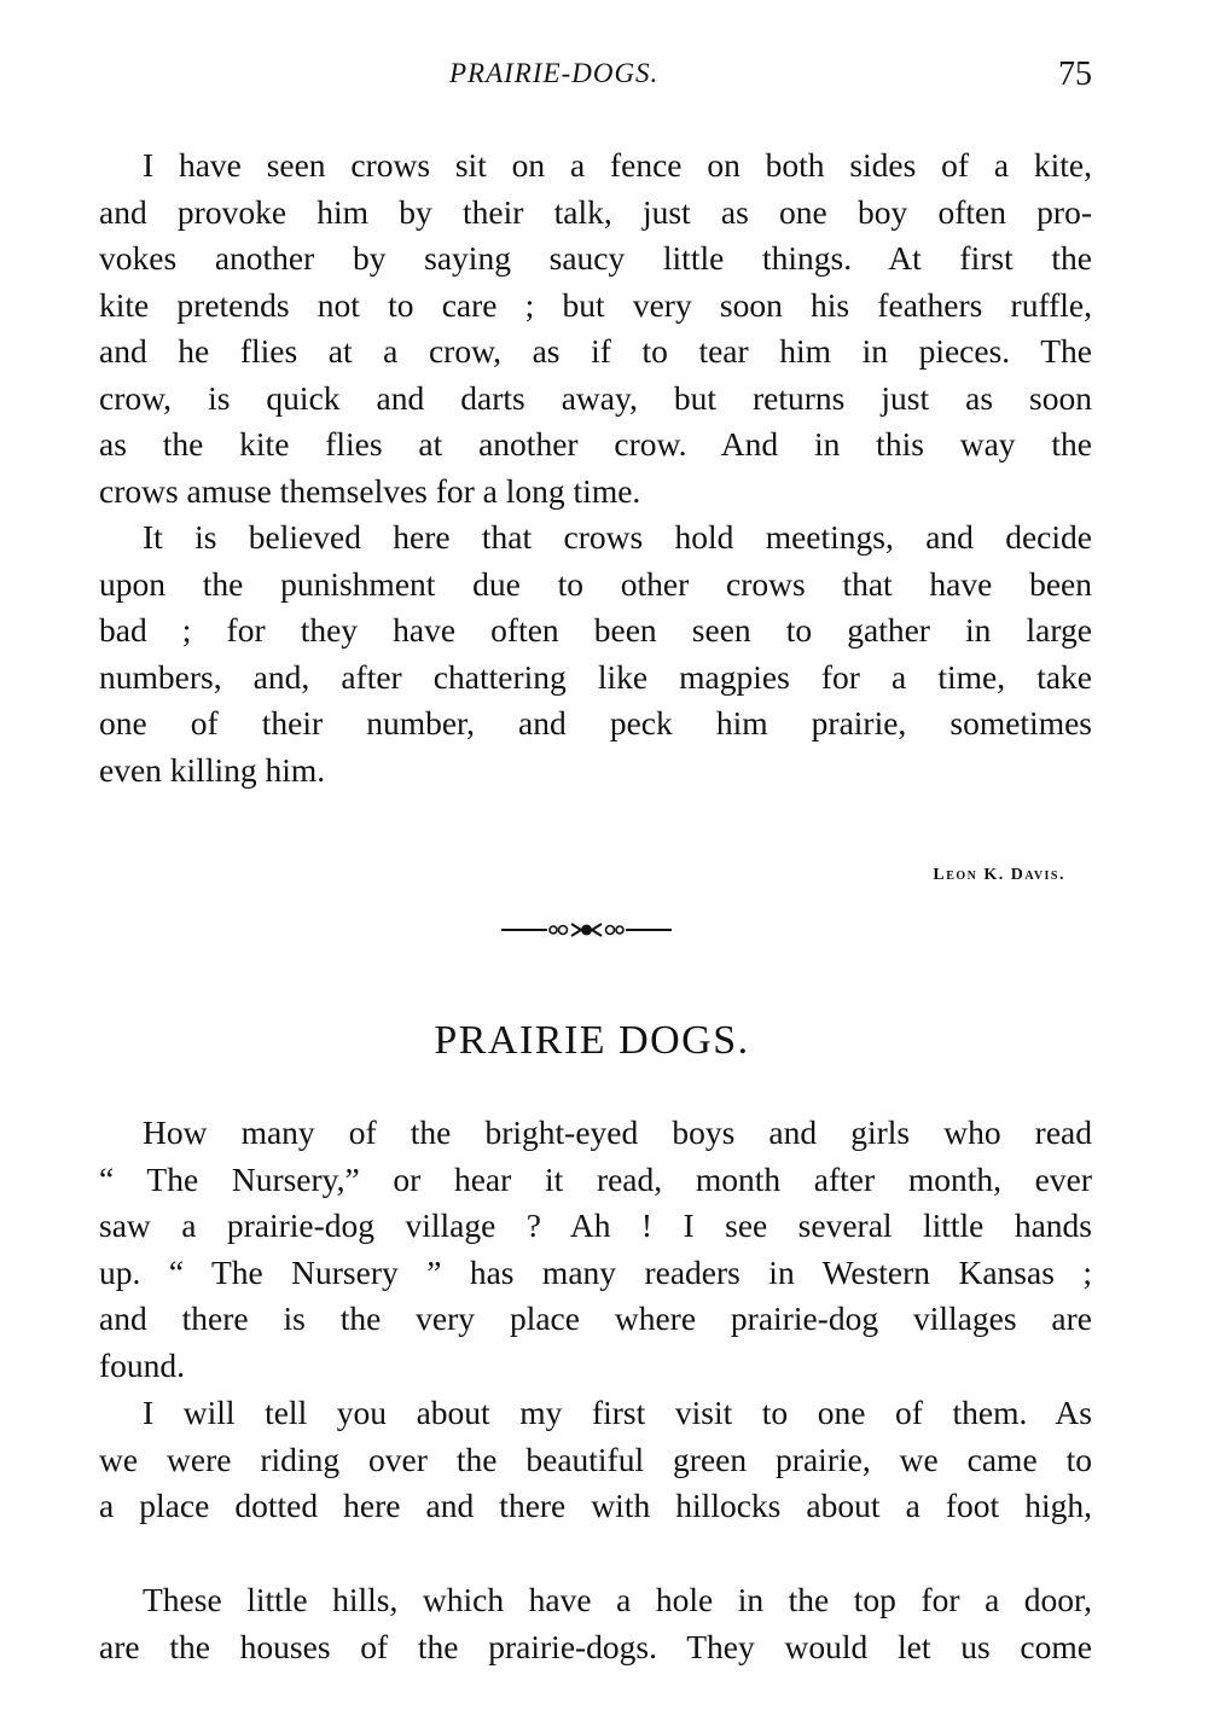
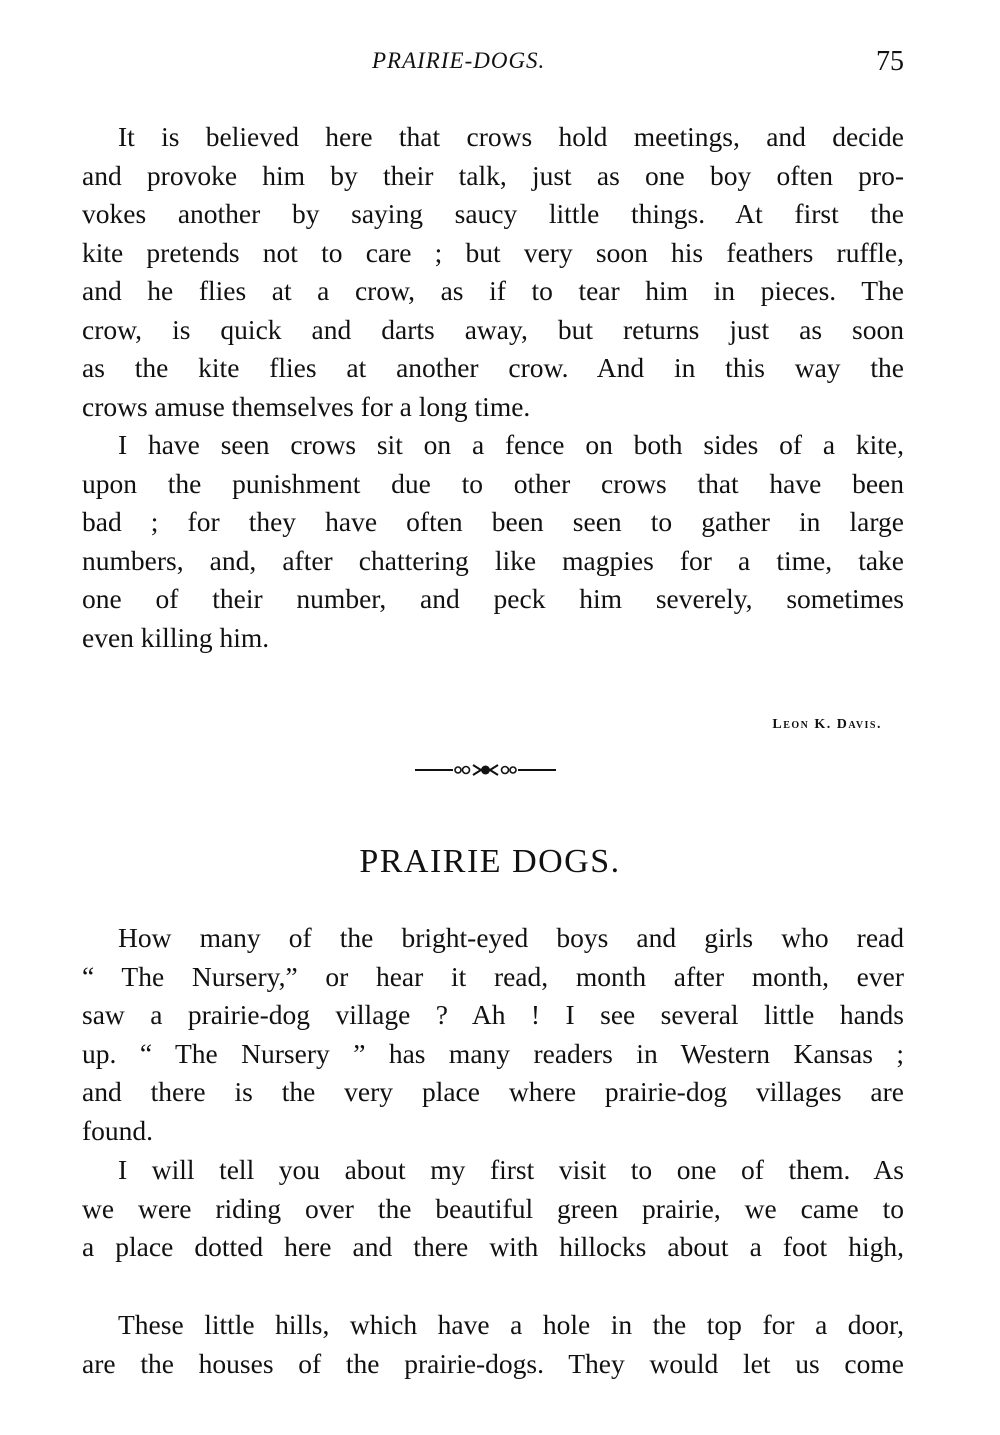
  PRAIRIE-DOGS.
  75
- I have seen crows sit on a fence on both sides of a kite,
+ It is believed here that crows hold meetings, and decide
  and provoke him by their talk, just as one boy often pro-
  vokes another by saying saucy little things. At first the
  kite pretends not to care ; but very soon his feathers ruffle,
  and he flies at a crow, as if to tear him in pieces. The
  crow, is quick and darts away, but returns just as soon
  as the kite flies at another crow. And in this way the
  crows amuse themselves for a long time.
- It is believed here that crows hold meetings, and decide
+ I have seen crows sit on a fence on both sides of a kite,
  upon the punishment due to other crows that have been
  bad ; for they have often been seen to gather in large
  numbers, and, after chattering like magpies for a time, take
- one of their number, and peck him prairie, sometimes
+ one of their number, and peck him severely, sometimes
  even killing him.
  Leon K. Davis.
  PRAIRIE DOGS.
  How many of the bright-eyed boys and girls who read
  “ The Nursery,” or hear it read, month after month, ever
  saw a prairie-dog village ? Ah ! I see several little hands
  up. “ The Nursery ” has many readers in Western Kansas ;
  and there is the very place where prairie-dog villages are
  found.
  I will tell you about my first visit to one of them. As
  we were riding over the beautiful green prairie, we came to
  a place dotted here and there with hillocks about a foot high,
  These little hills, which have a hole in the top for a door,
  are the houses of the prairie-dogs. They would let us come
